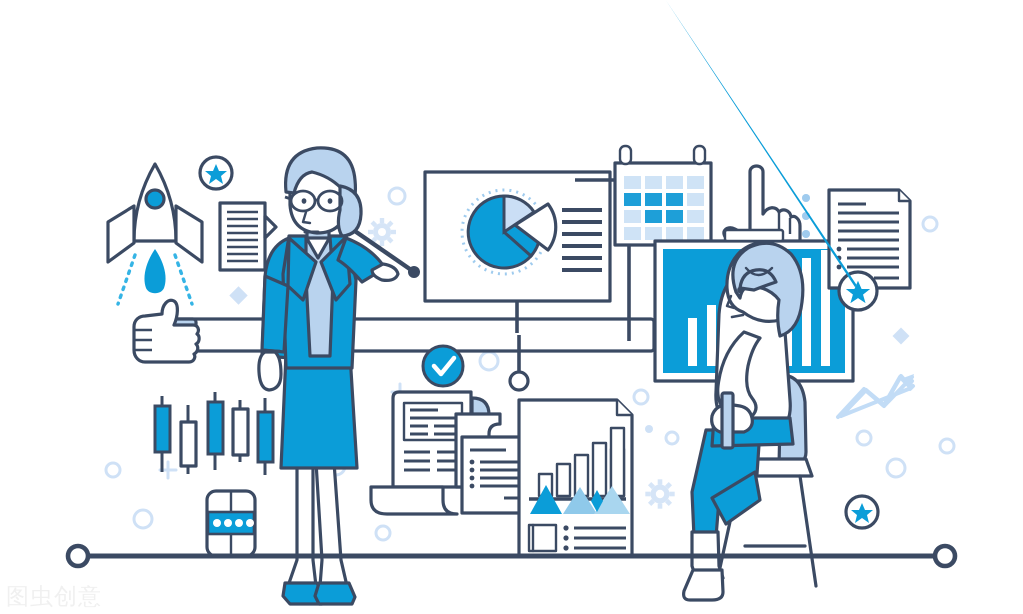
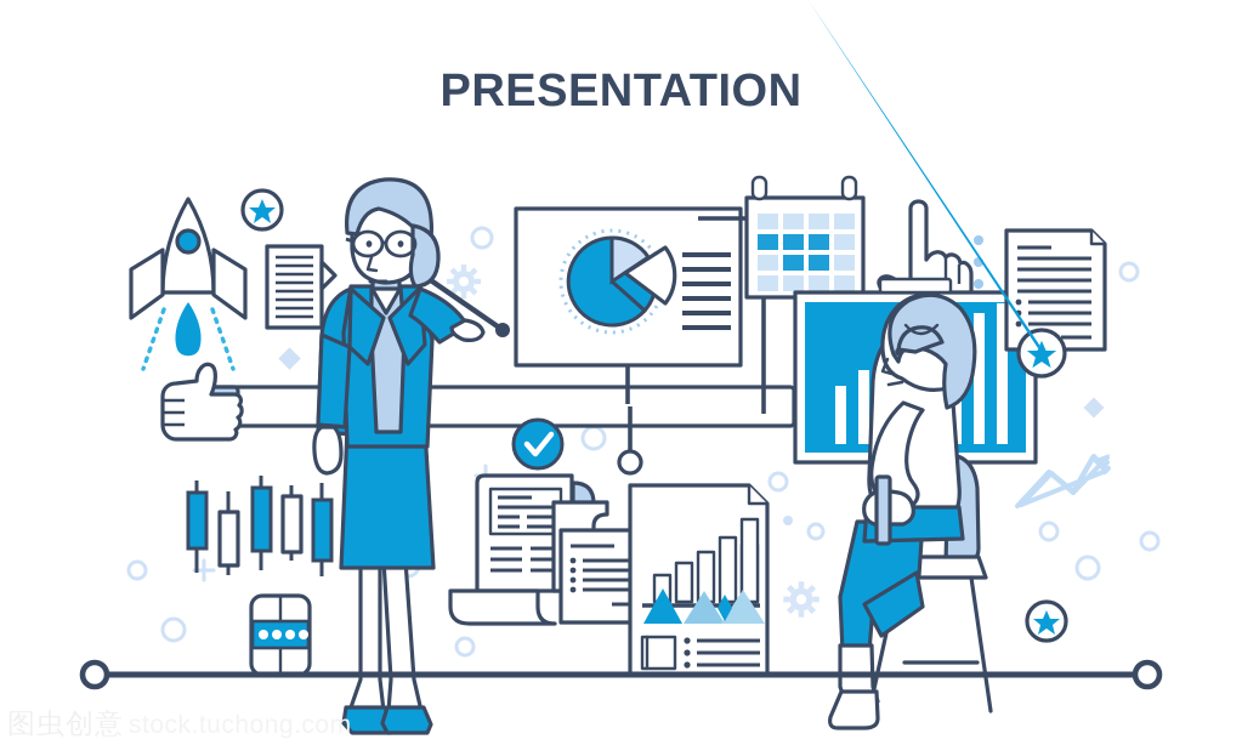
+ PRESENTATION
+ stock.tuchong.com
